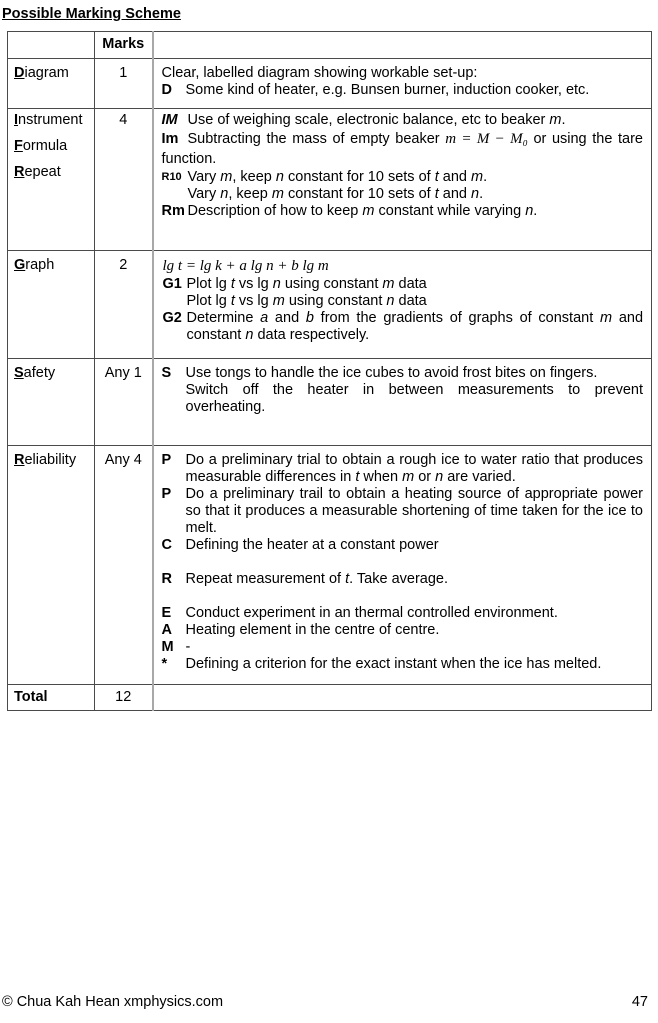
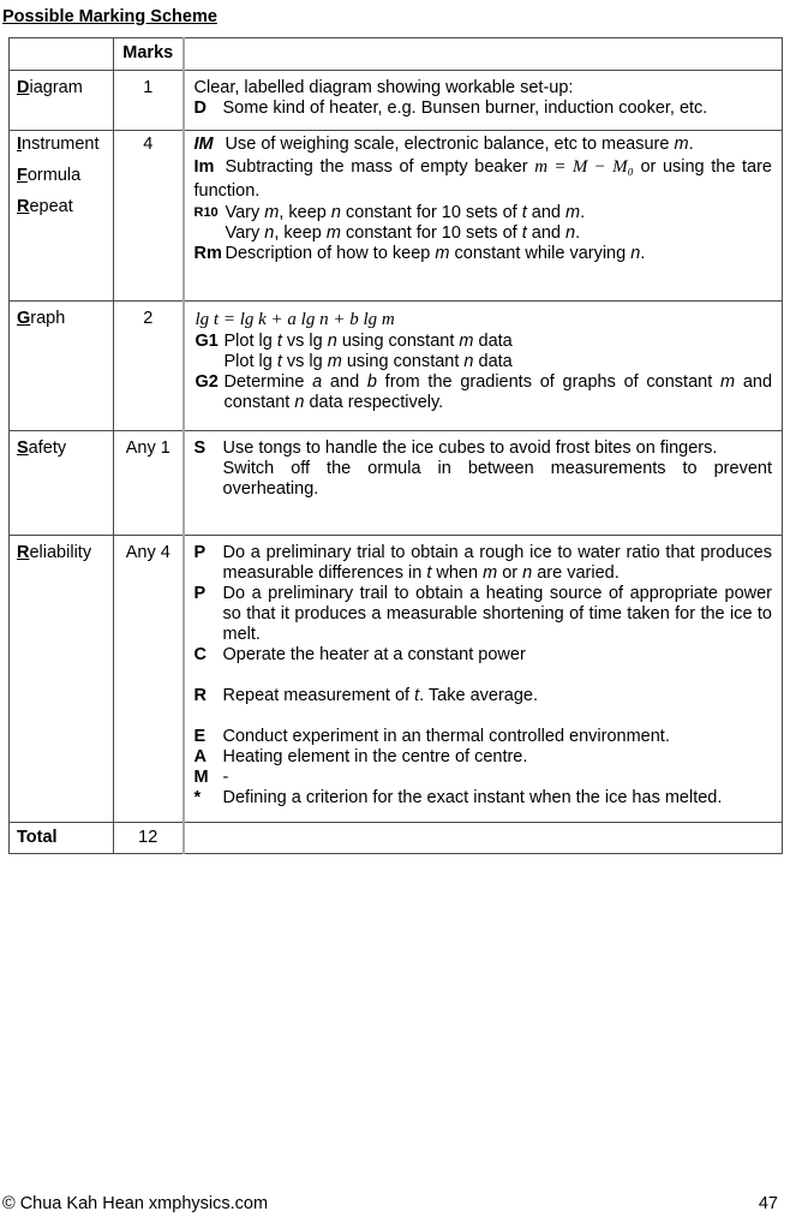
  Possible Marking Scheme
  	Marks
  Diagram	1	Clear, labelled diagram showing workable set-up: D Some kind of heater, e.g. Bunsen burner, induction cooker, etc.
- Instrument Formula Repeat	4	IM Use of weighing scale, electronic balance, etc to beaker m. Im Subtracting the mass of empty beaker m = M − M₀ or using the tare function. R10 Vary m, keep n constant for 10 sets of t and m. Vary n, keep m constant for 10 sets of t and n. Rm Description of how to keep m constant while varying n.
+ Instrument Formula Repeat	4	IM Use of weighing scale, electronic balance, etc to measure m. Im Subtracting the mass of empty beaker m = M − M₀ or using the tare function. R10 Vary m, keep n constant for 10 sets of t and m. Vary n, keep m constant for 10 sets of t and n. Rm Description of how to keep m constant while varying n.
  Graph	2	lg t = lg k + a lg n + b lg m G1 Plot lg t vs lg n using constant m data Plot lg t vs lg m using constant n data G2 Determine a and b from the gradients of graphs of constant m and constant n data respectively.
- Safety	Any 1	S Use tongs to handle the ice cubes to avoid frost bites on fingers. Switch off the heater in between measurements to prevent overheating.
+ Safety	Any 1	S Use tongs to handle the ice cubes to avoid frost bites on fingers. Switch off the ormula in between measurements to prevent overheating.
- Reliability	Any 4	P Do a preliminary trial to obtain a rough ice to water ratio that produces measurable differences in t when m or n are varied. P Do a preliminary trail to obtain a heating source of appropriate power so that it produces a measurable shortening of time taken for the ice to melt. C Defining the heater at a constant power R Repeat measurement of t. Take average. E Conduct experiment in an thermal controlled environment. A Heating element in the centre of centre. M - * Defining a criterion for the exact instant when the ice has melted.
+ Reliability	Any 4	P Do a preliminary trial to obtain a rough ice to water ratio that produces measurable differences in t when m or n are varied. P Do a preliminary trail to obtain a heating source of appropriate power so that it produces a measurable shortening of time taken for the ice to melt. C Operate the heater at a constant power R Repeat measurement of t. Take average. E Conduct experiment in an thermal controlled environment. A Heating element in the centre of centre. M - * Defining a criterion for the exact instant when the ice has melted.
  Total	12
  © Chua Kah Hean xmphysics.com
  47
